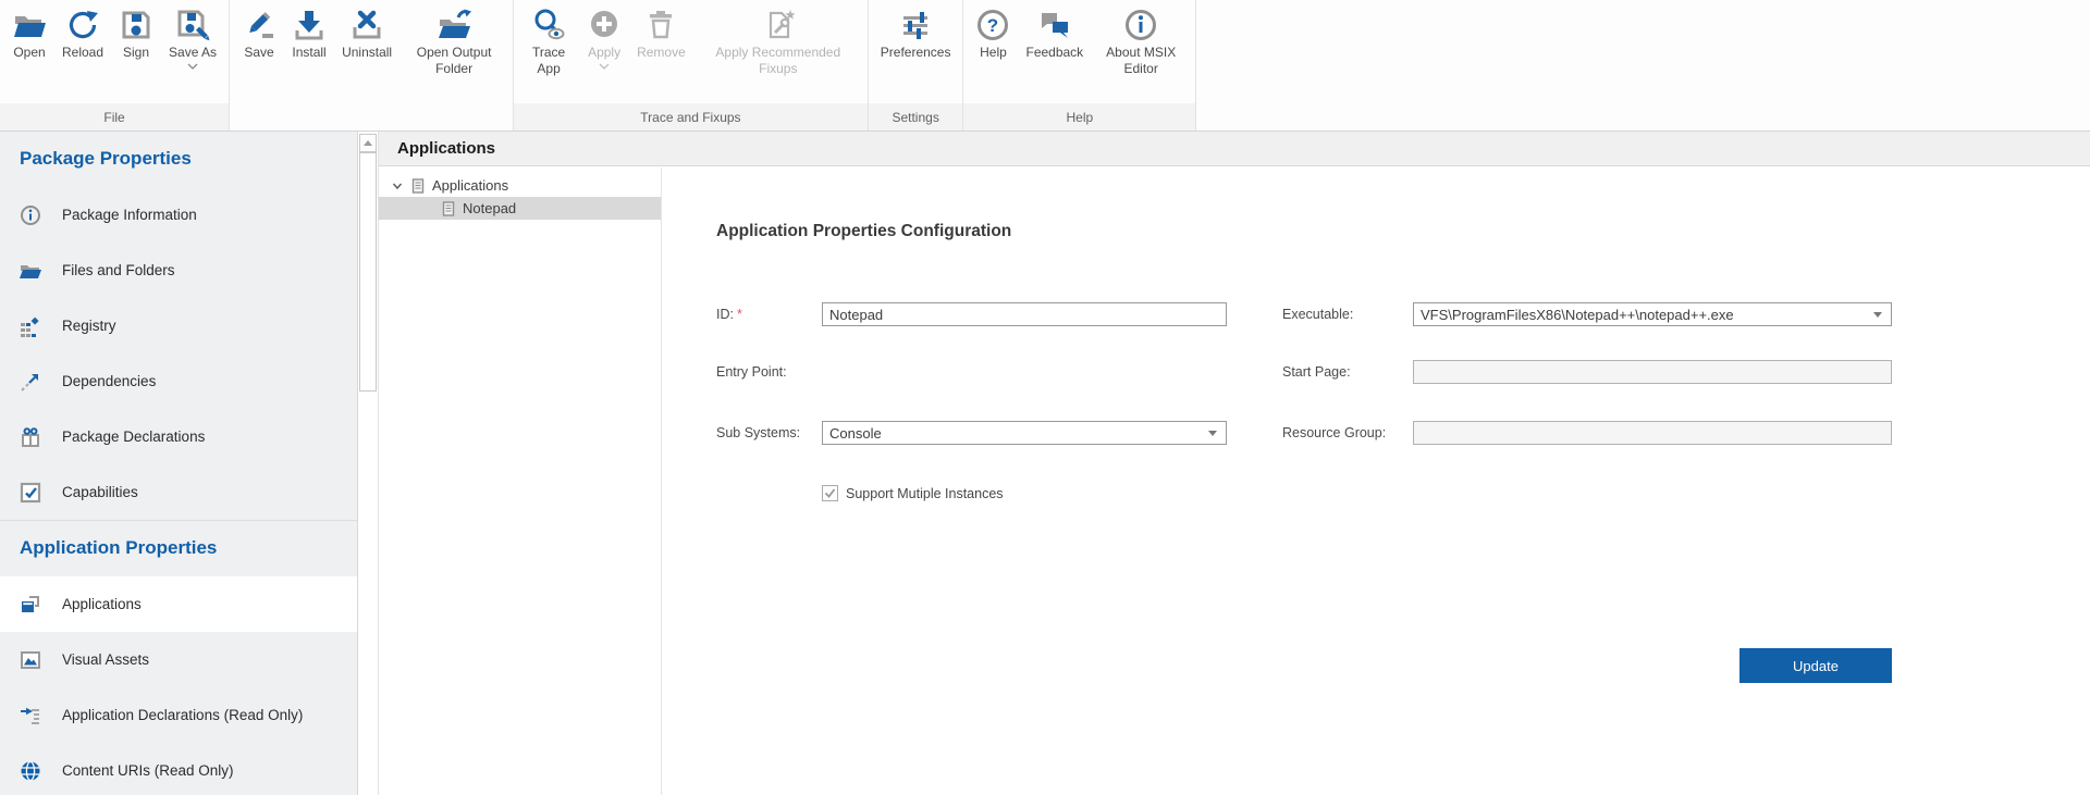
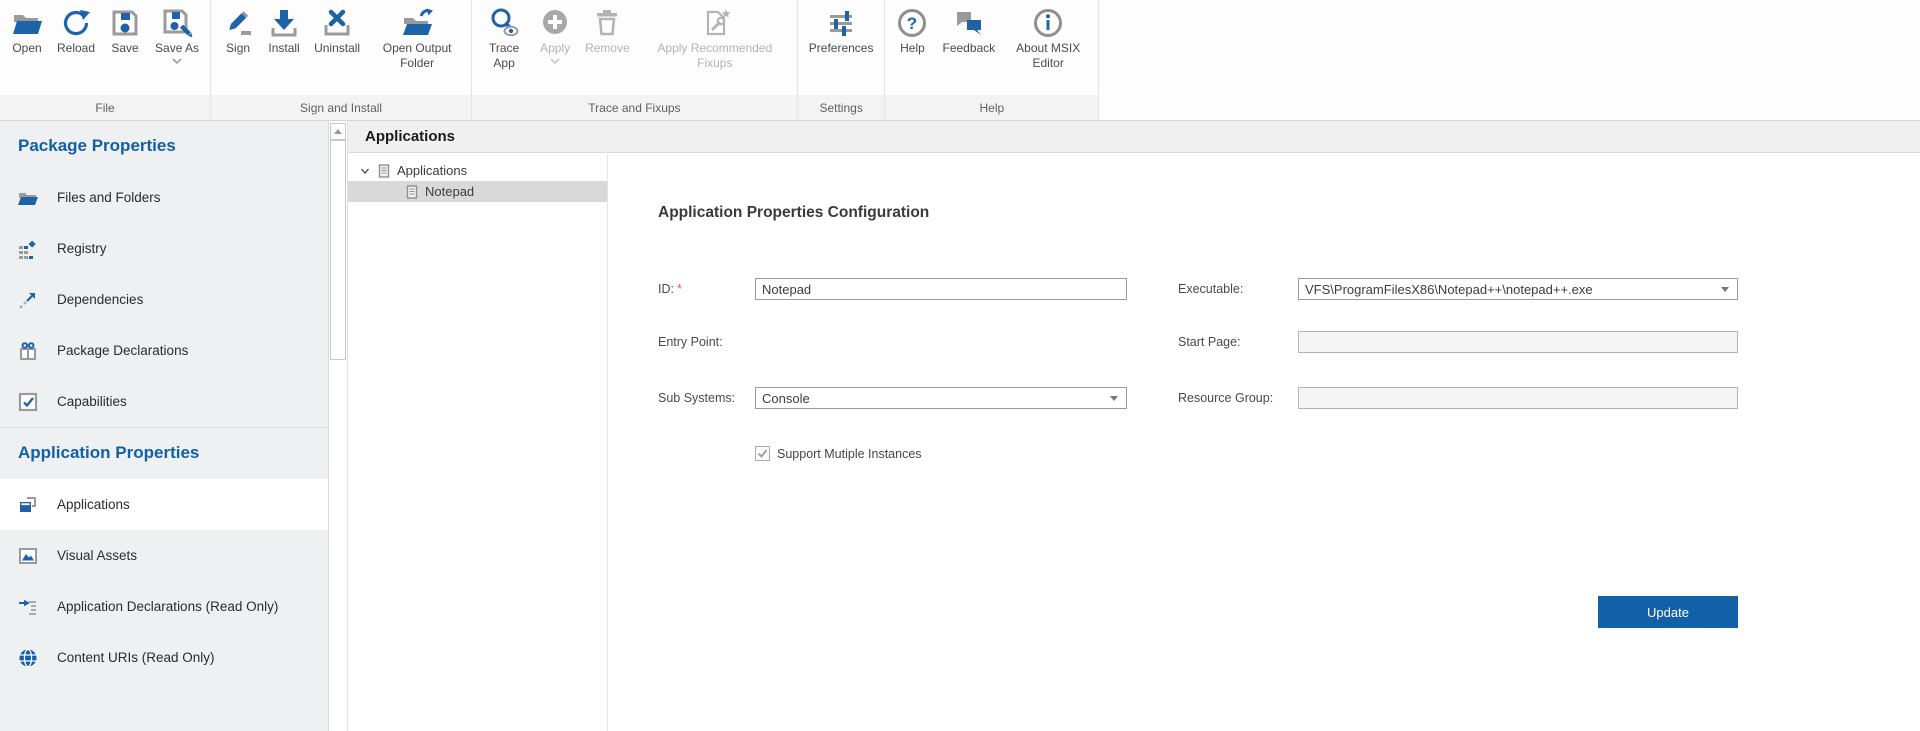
  Open
  Reload
- Sign
+ Save
  Save As
  File
- Save
+ Sign
  Install
  Uninstall
  Open Output Folder
+ Sign and Install
  Trace App
  Apply
  Remove
  Apply Recommended Fixups
  Trace and Fixups
  Preferences
  Settings
  ?
  Help
  Feedback
  About MSIX Editor
  Help
  Package Properties
- Package Information
  Files and Folders
  Registry
  Dependencies
  Package Declarations
  Capabilities
  Application Properties
  Applications
  Visual Assets
  Application Declarations (Read Only)
  Content URIs (Read Only)
  Applications
  Applications
  Notepad
  Application Properties Configuration
  ID: *
  Notepad
  Executable:
  VFS\ProgramFilesX86\Notepad++\notepad++.exe
  Entry Point:
  Start Page:
  Sub Systems:
  Console
  Resource Group:
  Support Mutiple Instances
  Update
